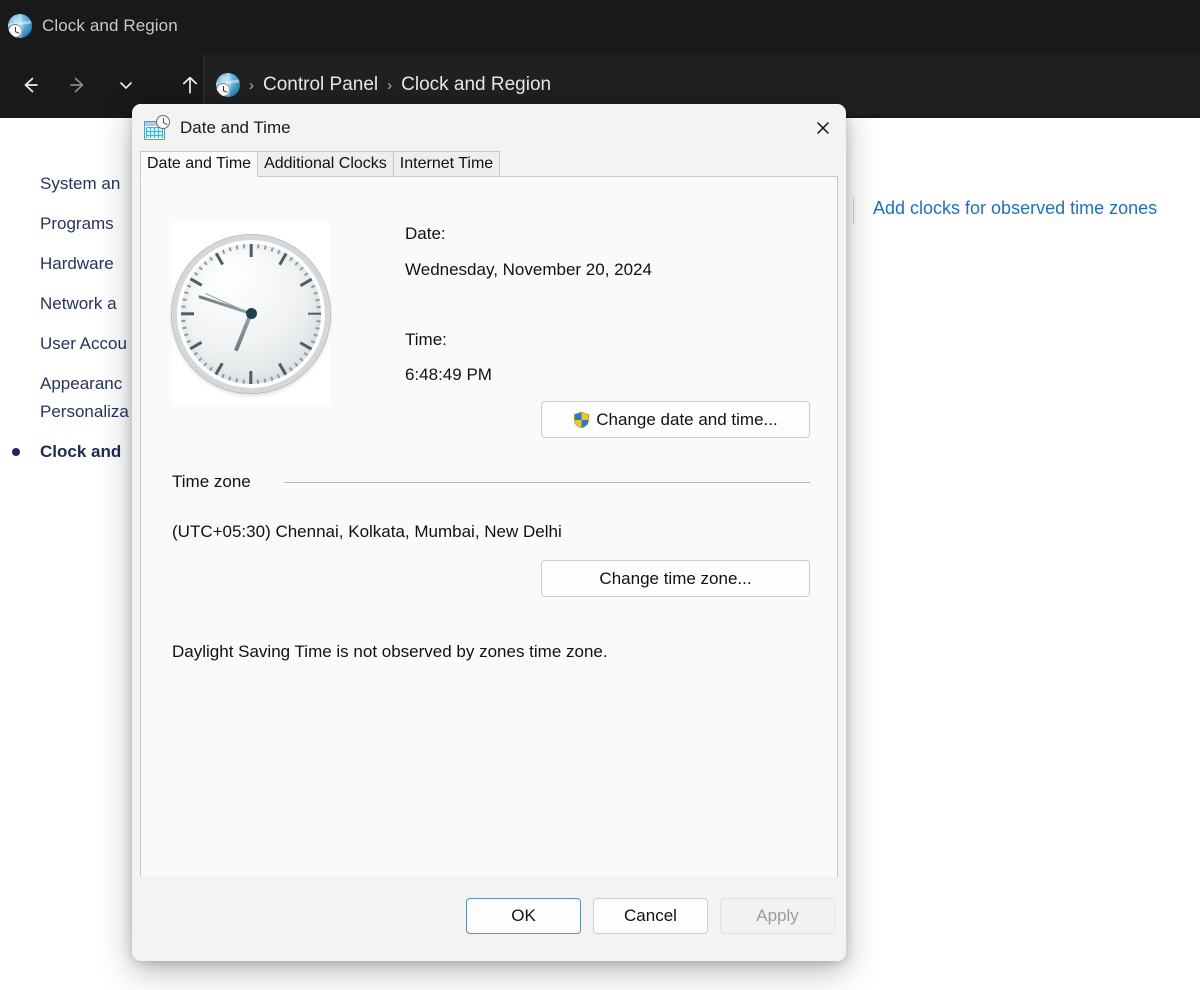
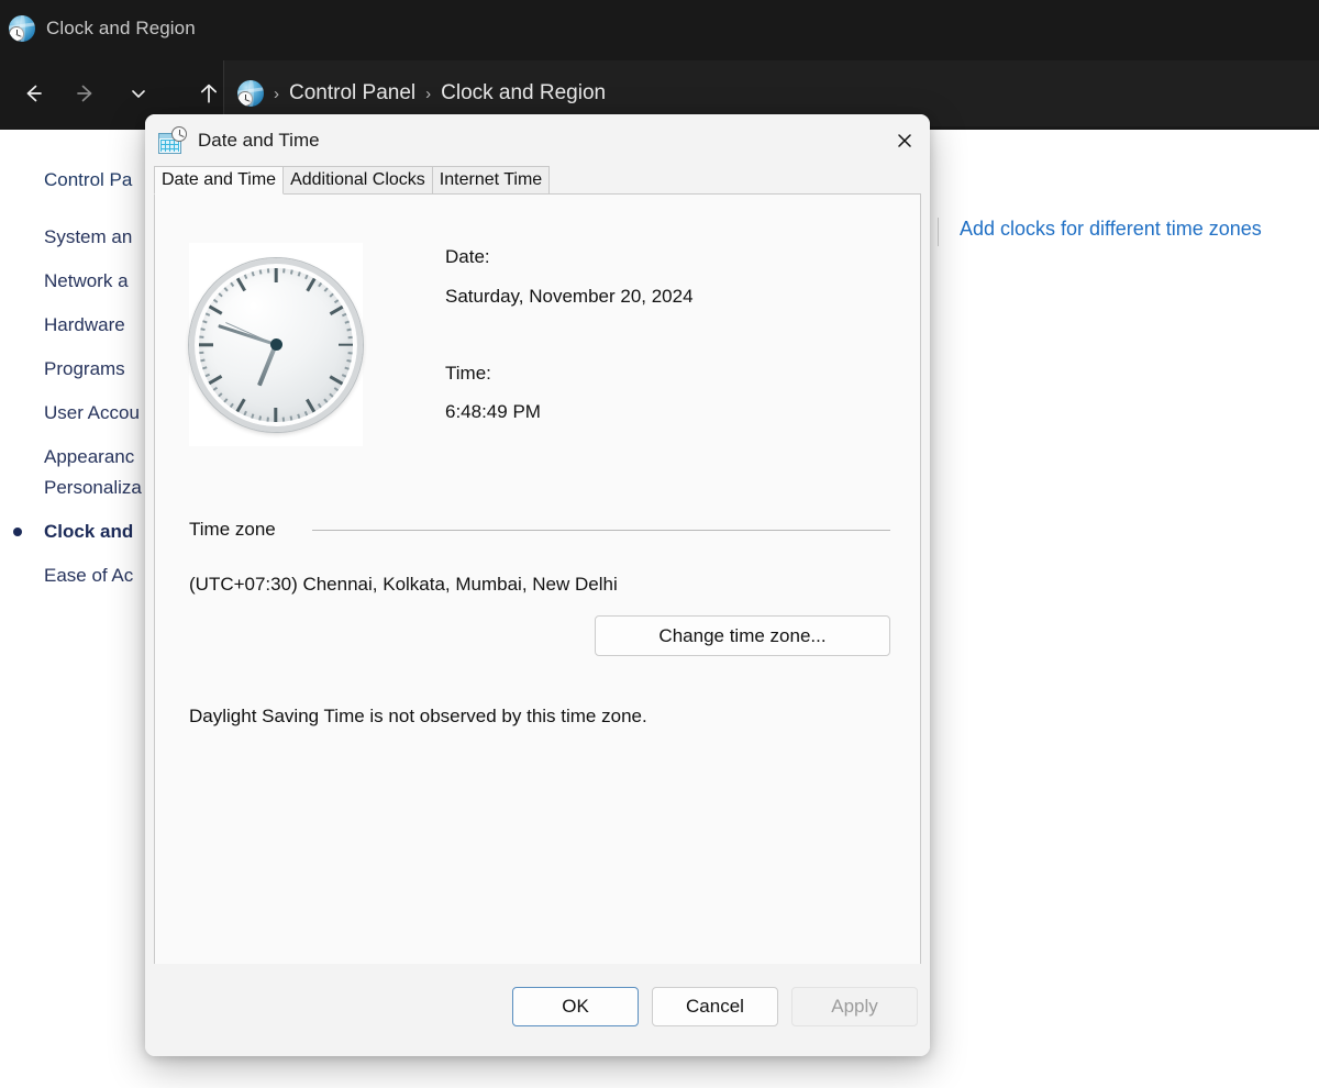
+ Control Pa
  System an
- Programs
+ Network a
  Hardware
- Network a
+ Programs
  User Accou
  Appearanc
  Personalizа
  Clock and
+ Ease of Ac
- Add clocks for observed time zones
+ Add clocks for different time zones
  Clock and Region
  ›
  Control Panel
  ›
  Clock and Region
  Date and Time
  Date and Time
  Additional Clocks
  Internet Time
  Date:
- Wednesday, November 20, 2024
+ Saturday, November 20, 2024
  Time:
  6:48:49 PM
- Change date and time...
  Time zone
- (UTC+05:30) Chennai, Kolkata, Mumbai, New Delhi
+ (UTC+07:30) Chennai, Kolkata, Mumbai, New Delhi
  Change time zone...
- Daylight Saving Time is not observed by zones time zone.
+ Daylight Saving Time is not observed by this time zone.
  OK
  Cancel
  Apply
